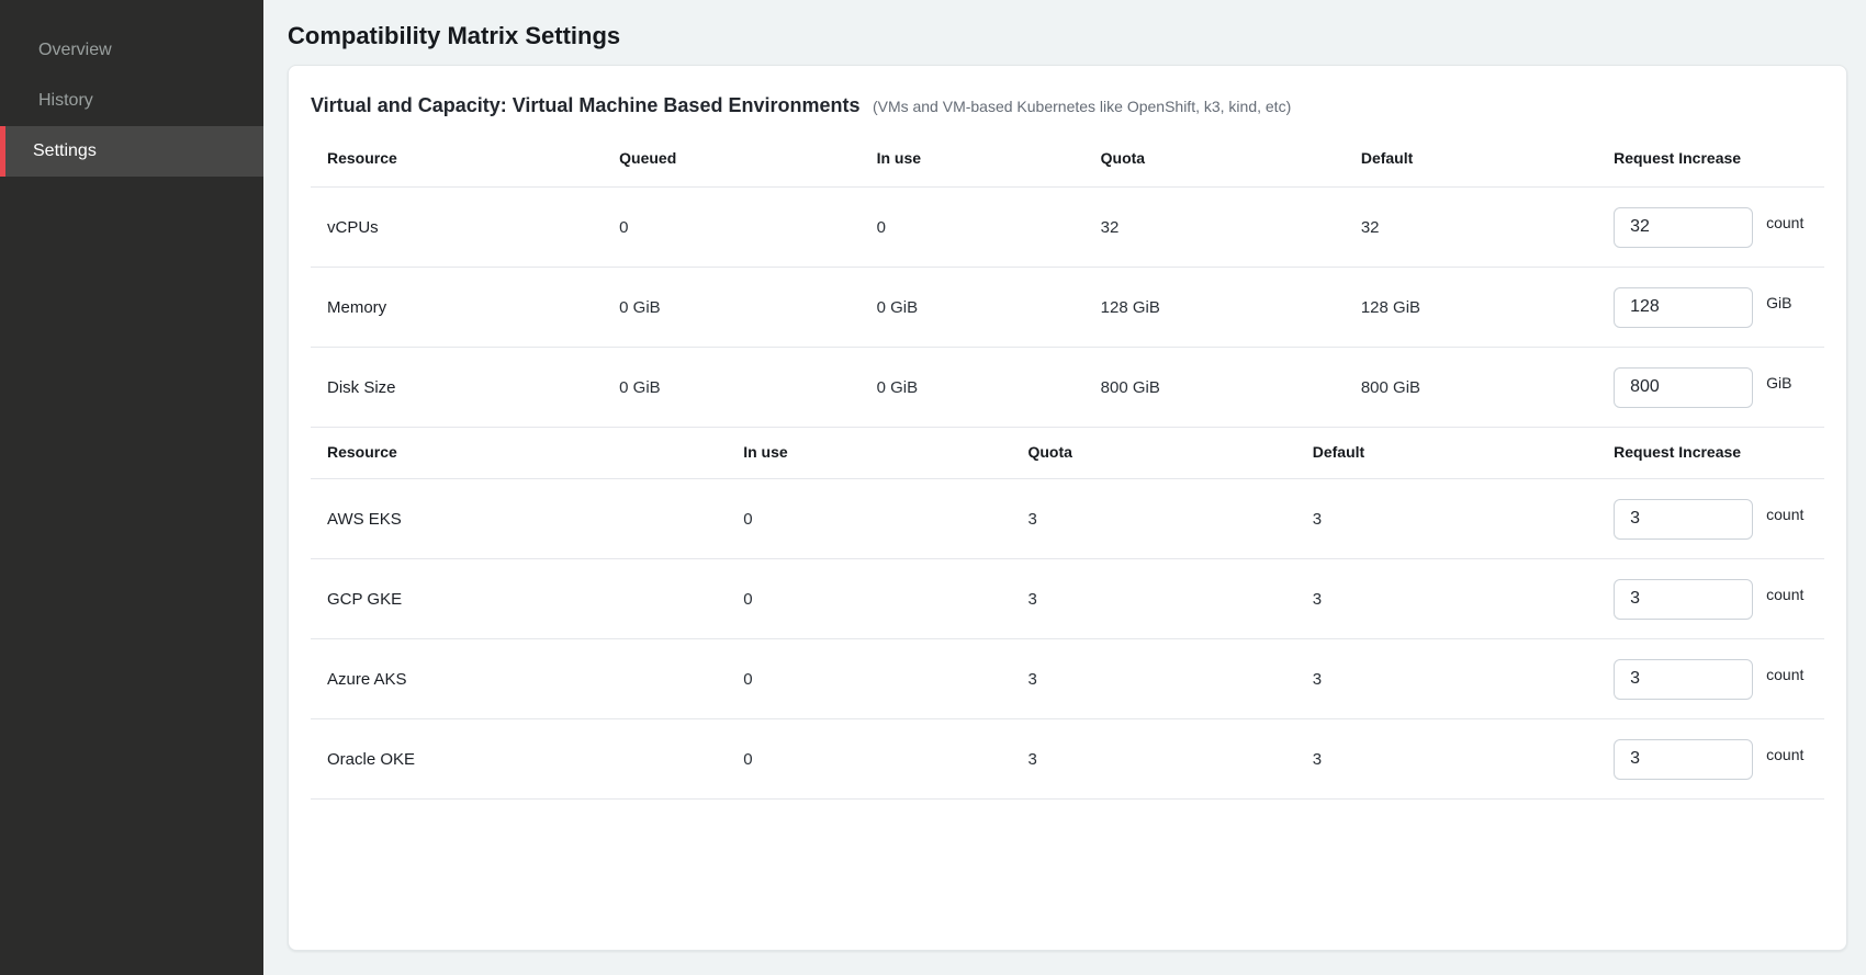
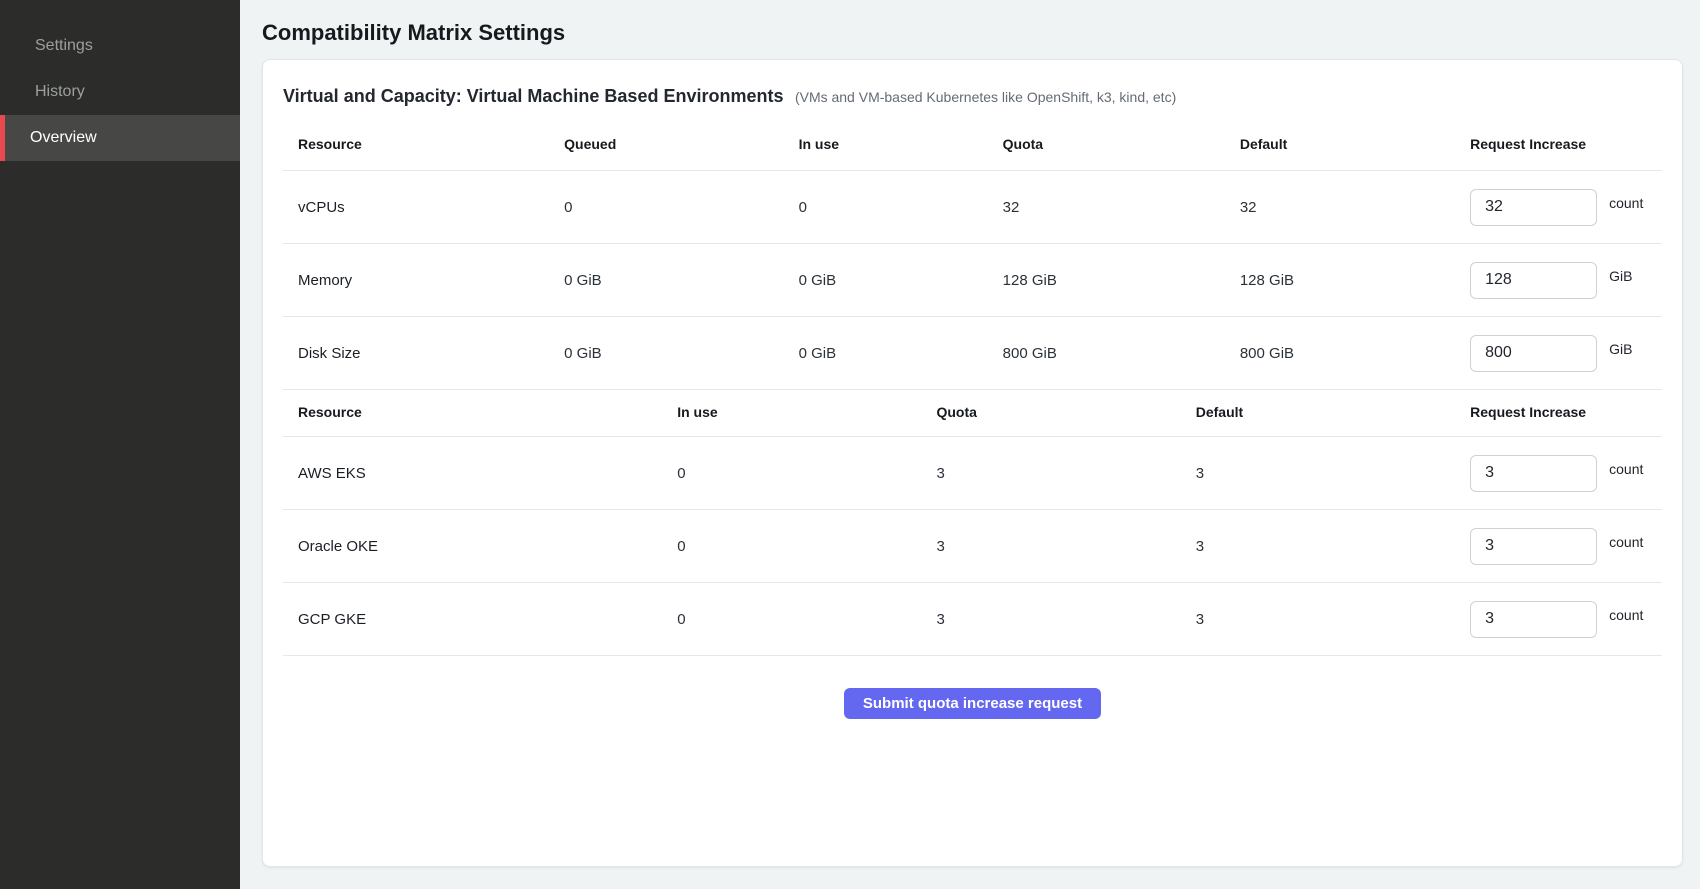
- Overview
+ Settings
  History
- Settings
+ Overview
  Compatibility Matrix Settings
  Virtual and Capacity: Virtual Machine Based Environments (VMs and VM-based Kubernetes like OpenShift, k3, kind, etc)
  Resource	Queued	In use	Quota	Default	Request Increase
  vCPUs	0	0	32	32	32 count
  Memory	0 GiB	0 GiB	128 GiB	128 GiB	128 GiB
  Disk Size	0 GiB	0 GiB	800 GiB	800 GiB	800 GiB
  Resource	In use	Quota	Default	Request Increase
  AWS EKS	0	3	3	3 count
- GCP GKE	0	3	3	3 count
+ Oracle OKE	0	3	3	3 count
- Azure AKS	0	3	3	3 count
- Oracle OKE	0	3	3	3 count
+ GCP GKE	0	3	3	3 count
+ Submit quota increase request
